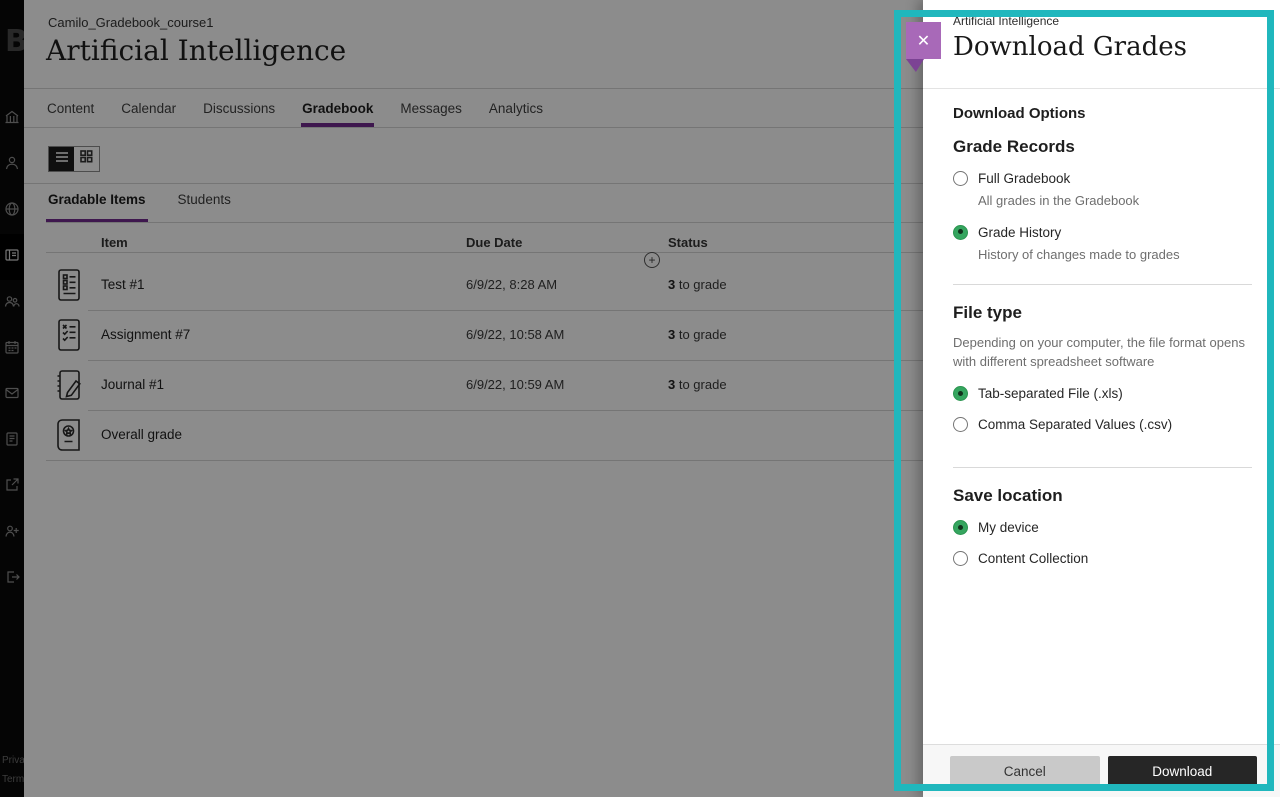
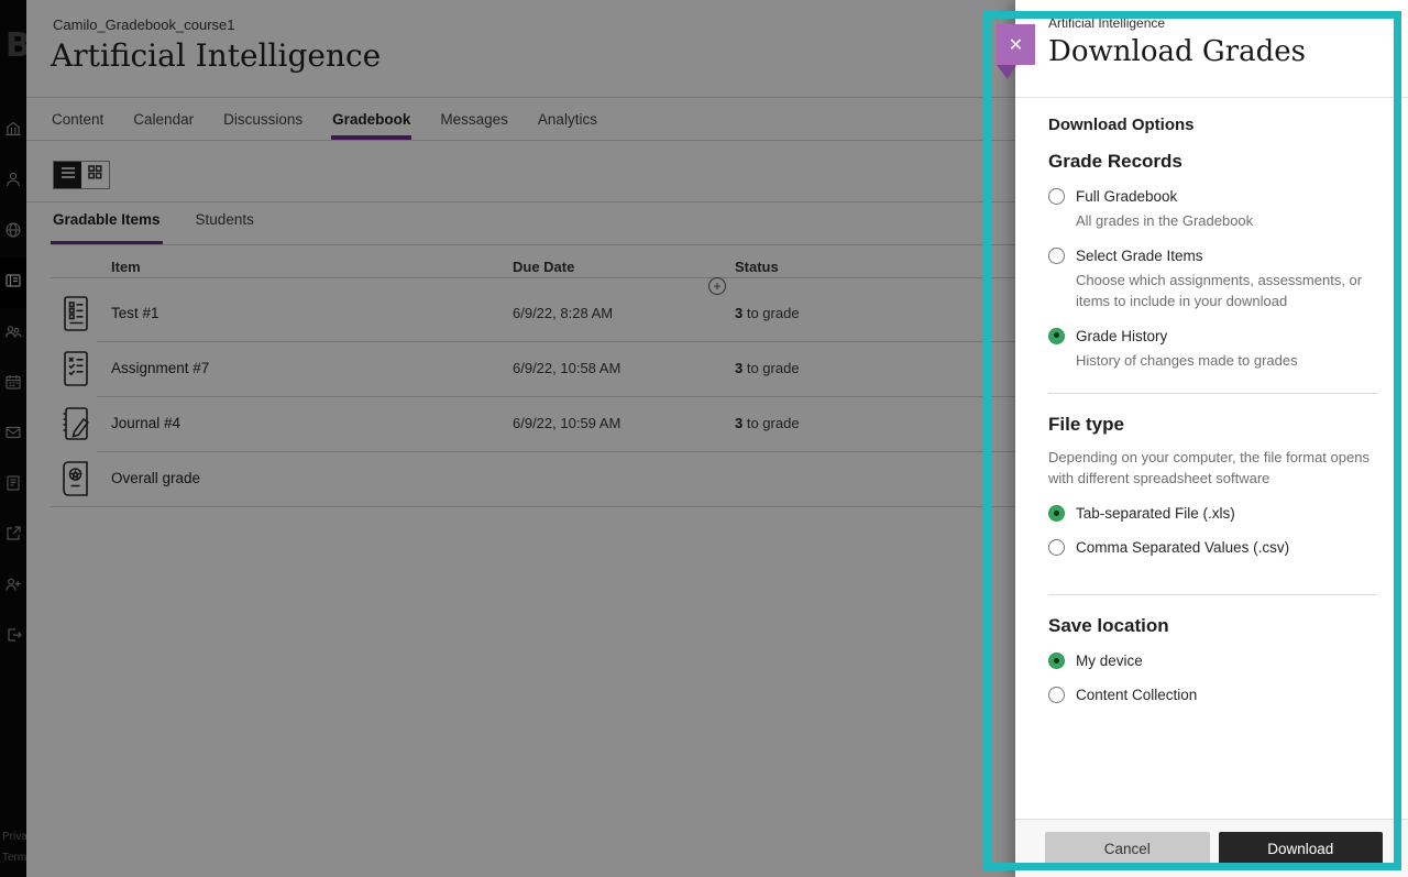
  B
  Priva
  Term
  Camilo_Gradebook_course1
  Artificial Intelligence
  Content
  Calendar
  Discussions
  Gradebook
  Messages
  Analytics
  Gradable Items
  Students
  Item
  Due Date
  Status
  +
  Test #1
  6/9/22, 8:28 AM
  3 to grade
  Assignment #7
  6/9/22, 10:58 AM
  3 to grade
- Journal #1
+ Journal #4
  6/9/22, 10:59 AM
  3 to grade
  Overall grade
  ✕
  Artificial Intelligence
  Download Grades
  Download Options
  Grade Records
  Full Gradebook
  All grades in the Gradebook
+ Select Grade Items
+ Choose which assignments, assessments, or items to include in your download
  Grade History
  History of changes made to grades
  File type
  Depending on your computer, the file format opens with different spreadsheet software
  Tab-separated File (.xls)
  Comma Separated Values (.csv)
  Save location
  My device
  Content Collection
  Cancel
  Download
